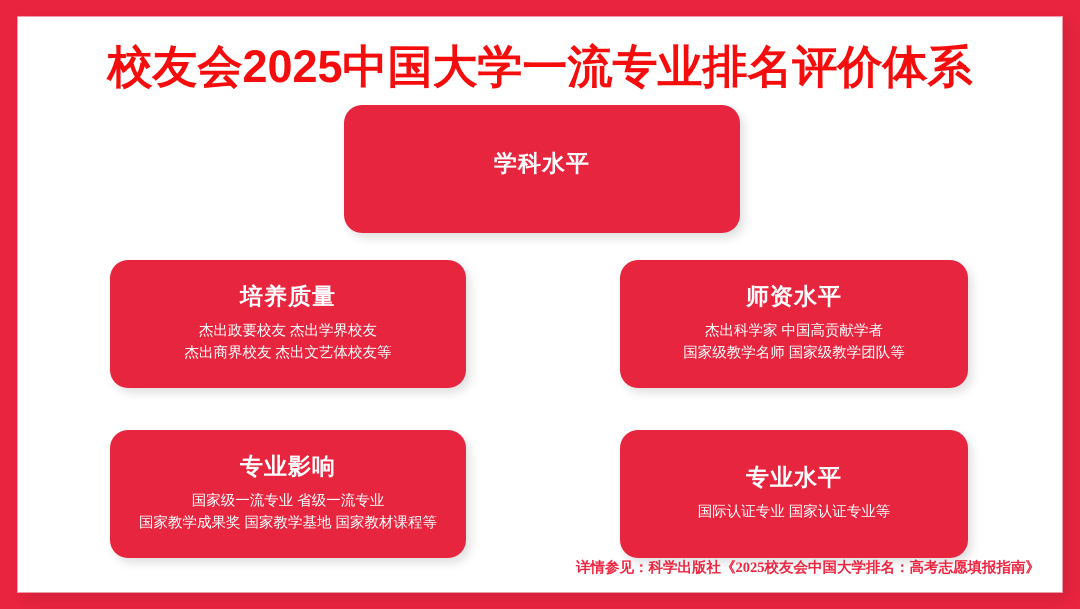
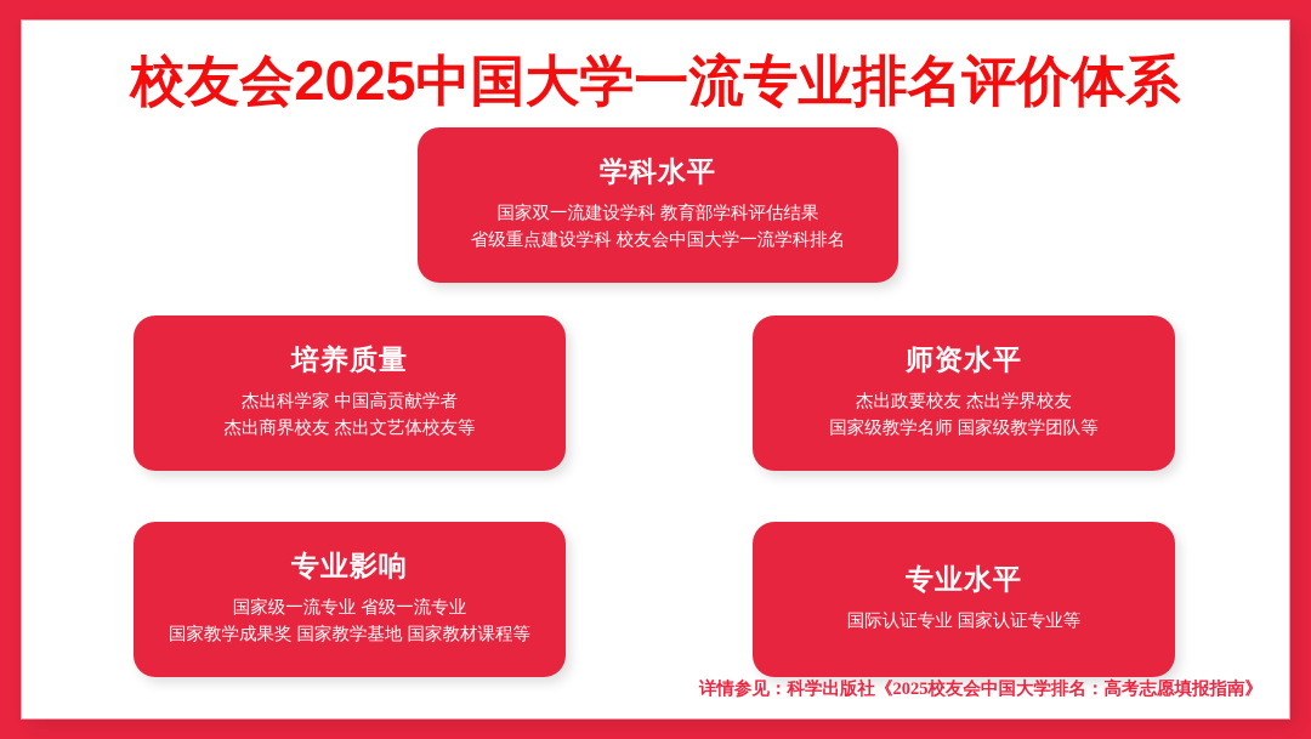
  校友会2025中国大学一流专业排名评价体系
  学科水平
+ 国家双一流建设学科 教育部学科评估结果
+ 省级重点建设学科 校友会中国大学一流学科排名
  培养质量
- 杰出政要校友 杰出学界校友
+ 杰出科学家 中国高贡献学者
  杰出商界校友 杰出文艺体校友等
  师资水平
- 杰出科学家 中国高贡献学者
+ 杰出政要校友 杰出学界校友
  国家级教学名师 国家级教学团队等
  专业影响
  国家级一流专业 省级一流专业
  国家教学成果奖 国家教学基地 国家教材课程等
  专业水平
  国际认证专业 国家认证专业等
  详情参见：科学出版社《2025校友会中国大学排名：高考志愿填报指南》
